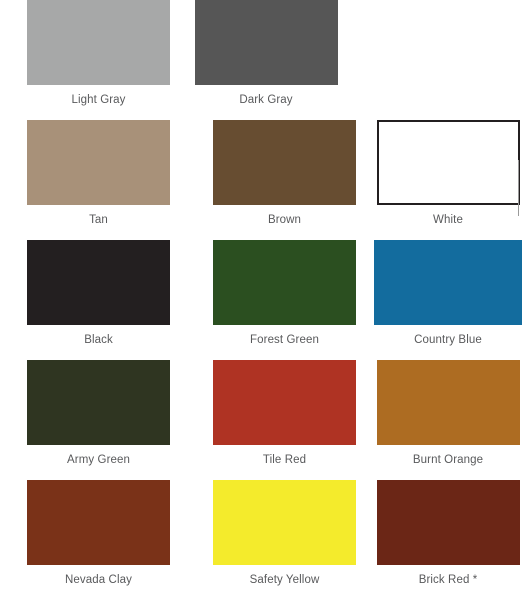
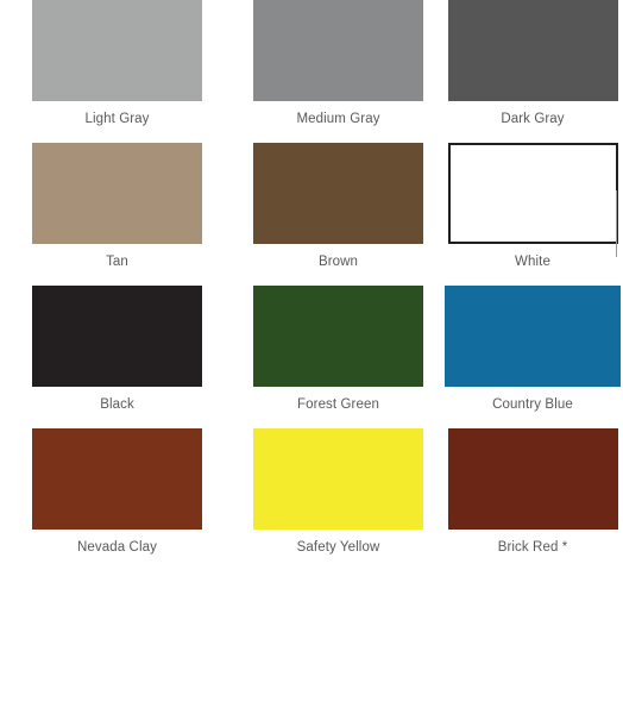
  Light Gray
+ Medium Gray
  Dark Gray
  Tan
  Brown
  White
  Black
  Forest Green
  Country Blue
- Army Green
- Tile Red
- Burnt Orange
  Nevada Clay
  Safety Yellow
  Brick Red *
